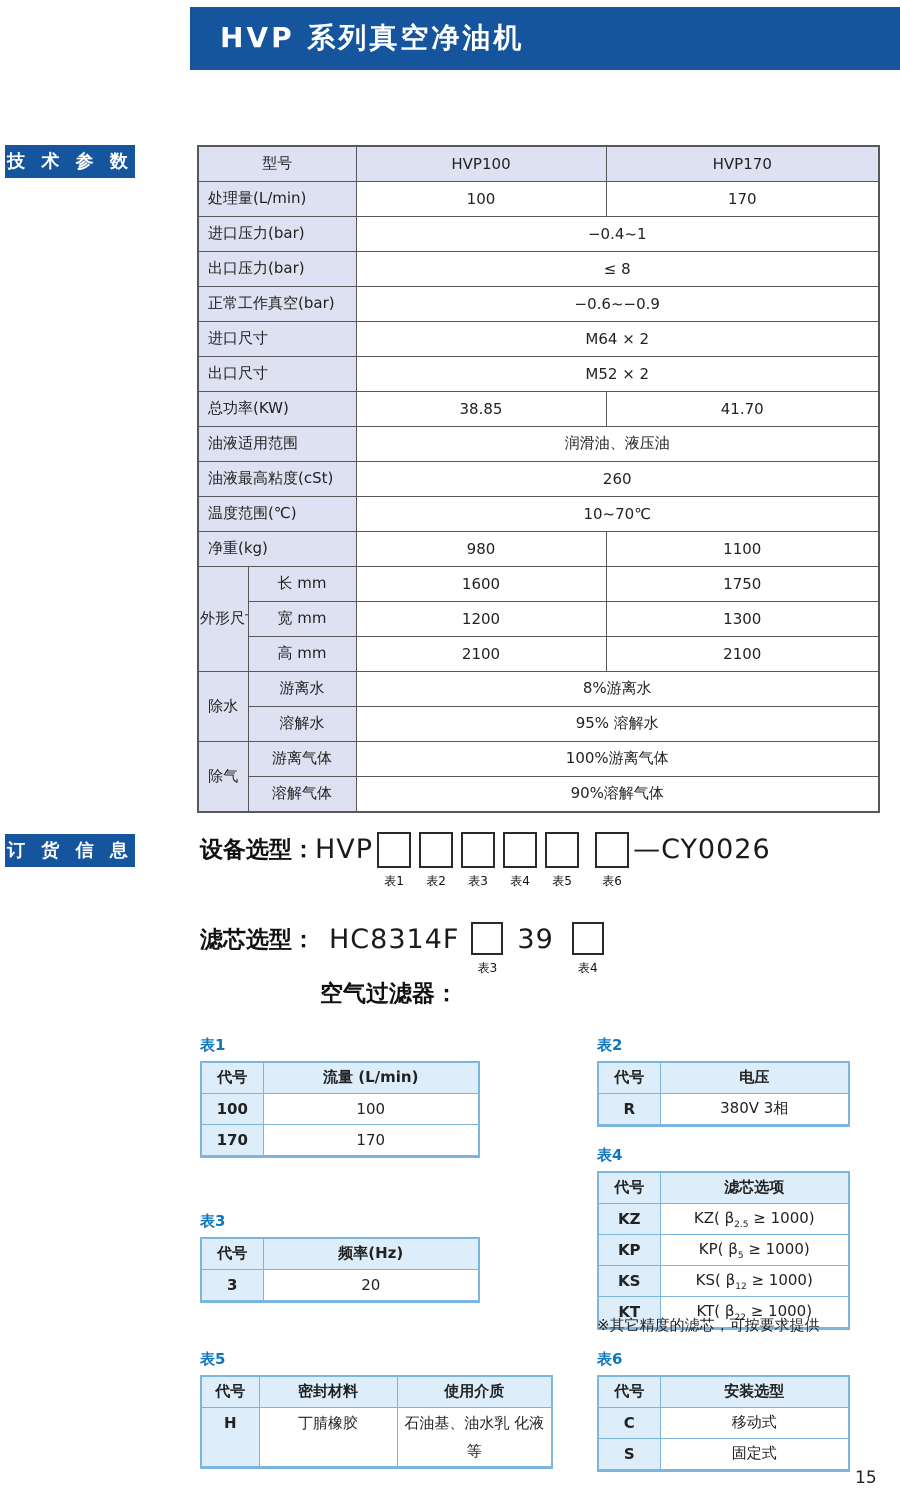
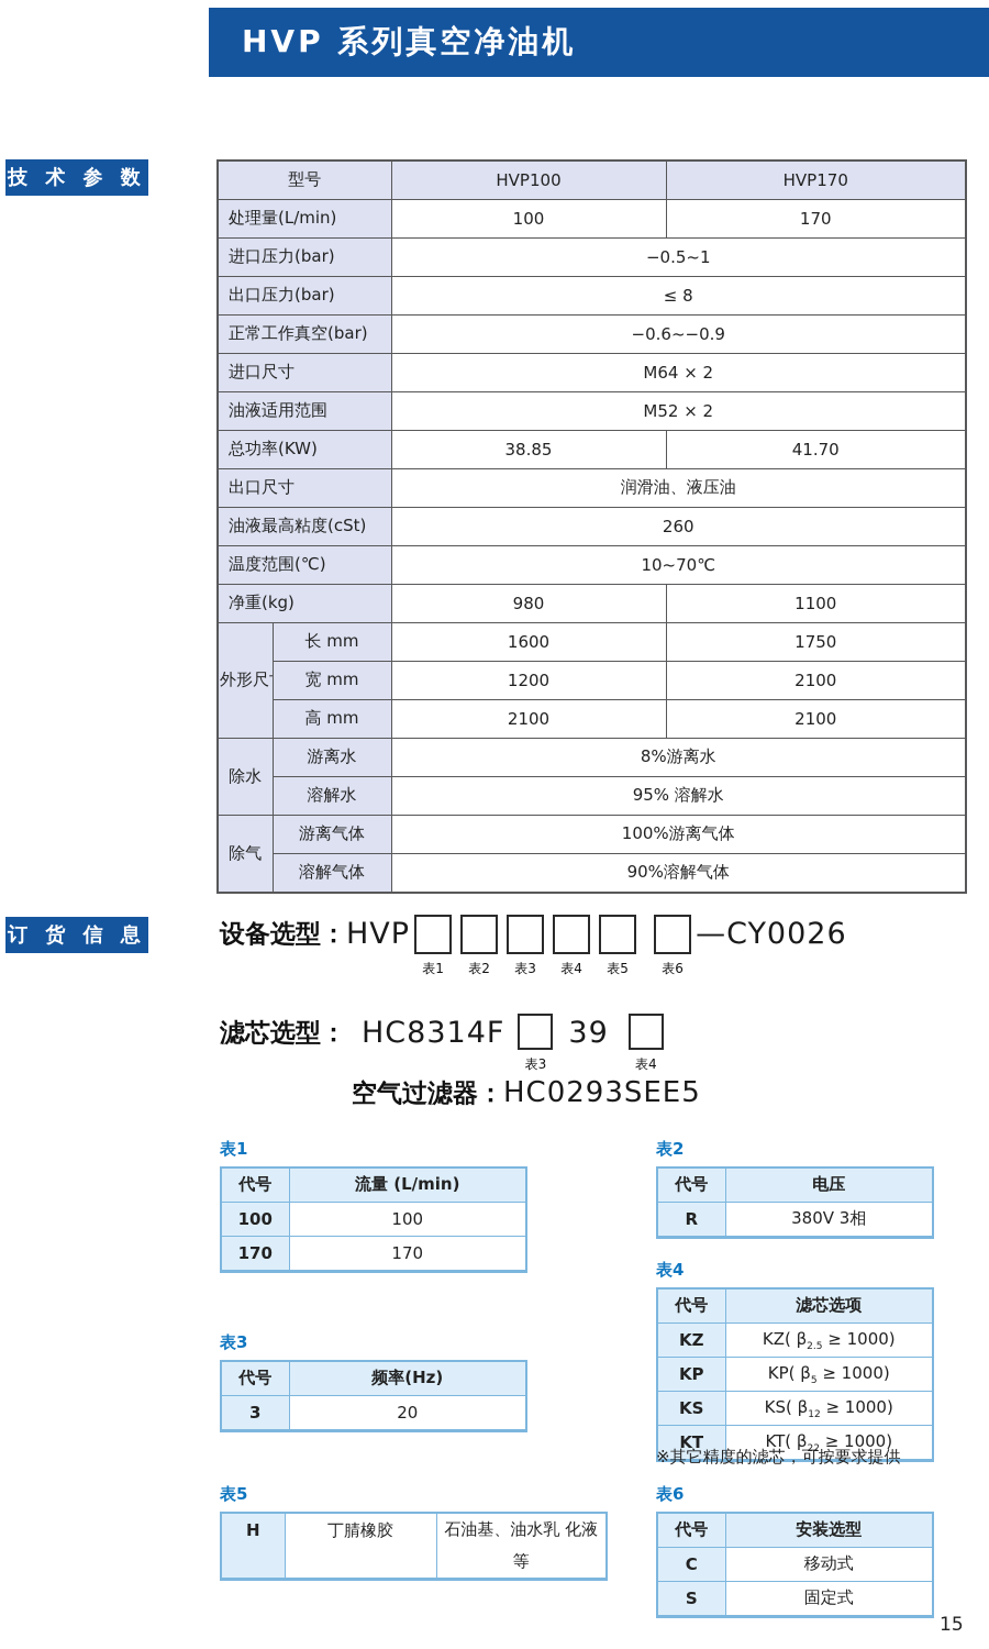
  HVP 系列真空净油机
  技 术 参 数
  型号	HVP100	HVP170
  处理量(L/min)	100	170
- 进口压力(bar)	−0.4~1
+ 进口压力(bar)	−0.5~1
  出口压力(bar)	≤ 8
  正常工作真空(bar)	−0.6~−0.9
  进口尺寸	M64 × 2
- 出口尺寸	M52 × 2
+ 油液适用范围	M52 × 2
  总功率(KW)	38.85	41.70
- 油液适用范围	润滑油、液压油
+ 出口尺寸	润滑油、液压油
  油液最高粘度(cSt)	260
  温度范围(℃)	10~70℃
  净重(kg)	980	1100
  外形尺	长 mm	1600	1750
- 宽 mm	1200	1300
+ 宽 mm	1200	2100
  高 mm	2100	2100
  除水	游离水	8%游离水
  溶解水	95% 溶解水
  除气	游离气体	100%游离气体
  溶解气体	90%溶解气体
  订 货 信 息
  设备选型：
  HVP
  表1
  表2
  表3
  表4
  表5
  表6
  —CY0026
  滤芯选型：
  HC8314F
  表3
  39
  表4
  空气过滤器：
+ HC0293SEE5
  表1
  代号	流量 (L/min)
  100	100
  170	170
  表2
  代号	电压
  R	380V 3相
  表4
  代号	滤芯选项
  KZ	KZ( β2.5 ≥ 1000)
  KP	KP( β5 ≥ 1000)
  KS	KS( β12 ≥ 1000)
  KT	KT( β22 ≥ 1000)
  ※其它精度的滤芯，可按要求提供
  表3
  代号	频率(Hz)
  3	20
  表5
- 代号	密封材料	使用介质
  H	丁腈橡胶	石油基、油水乳 化液等
  表6
  代号	安装选型
  C	移动式
  S	固定式
  15
